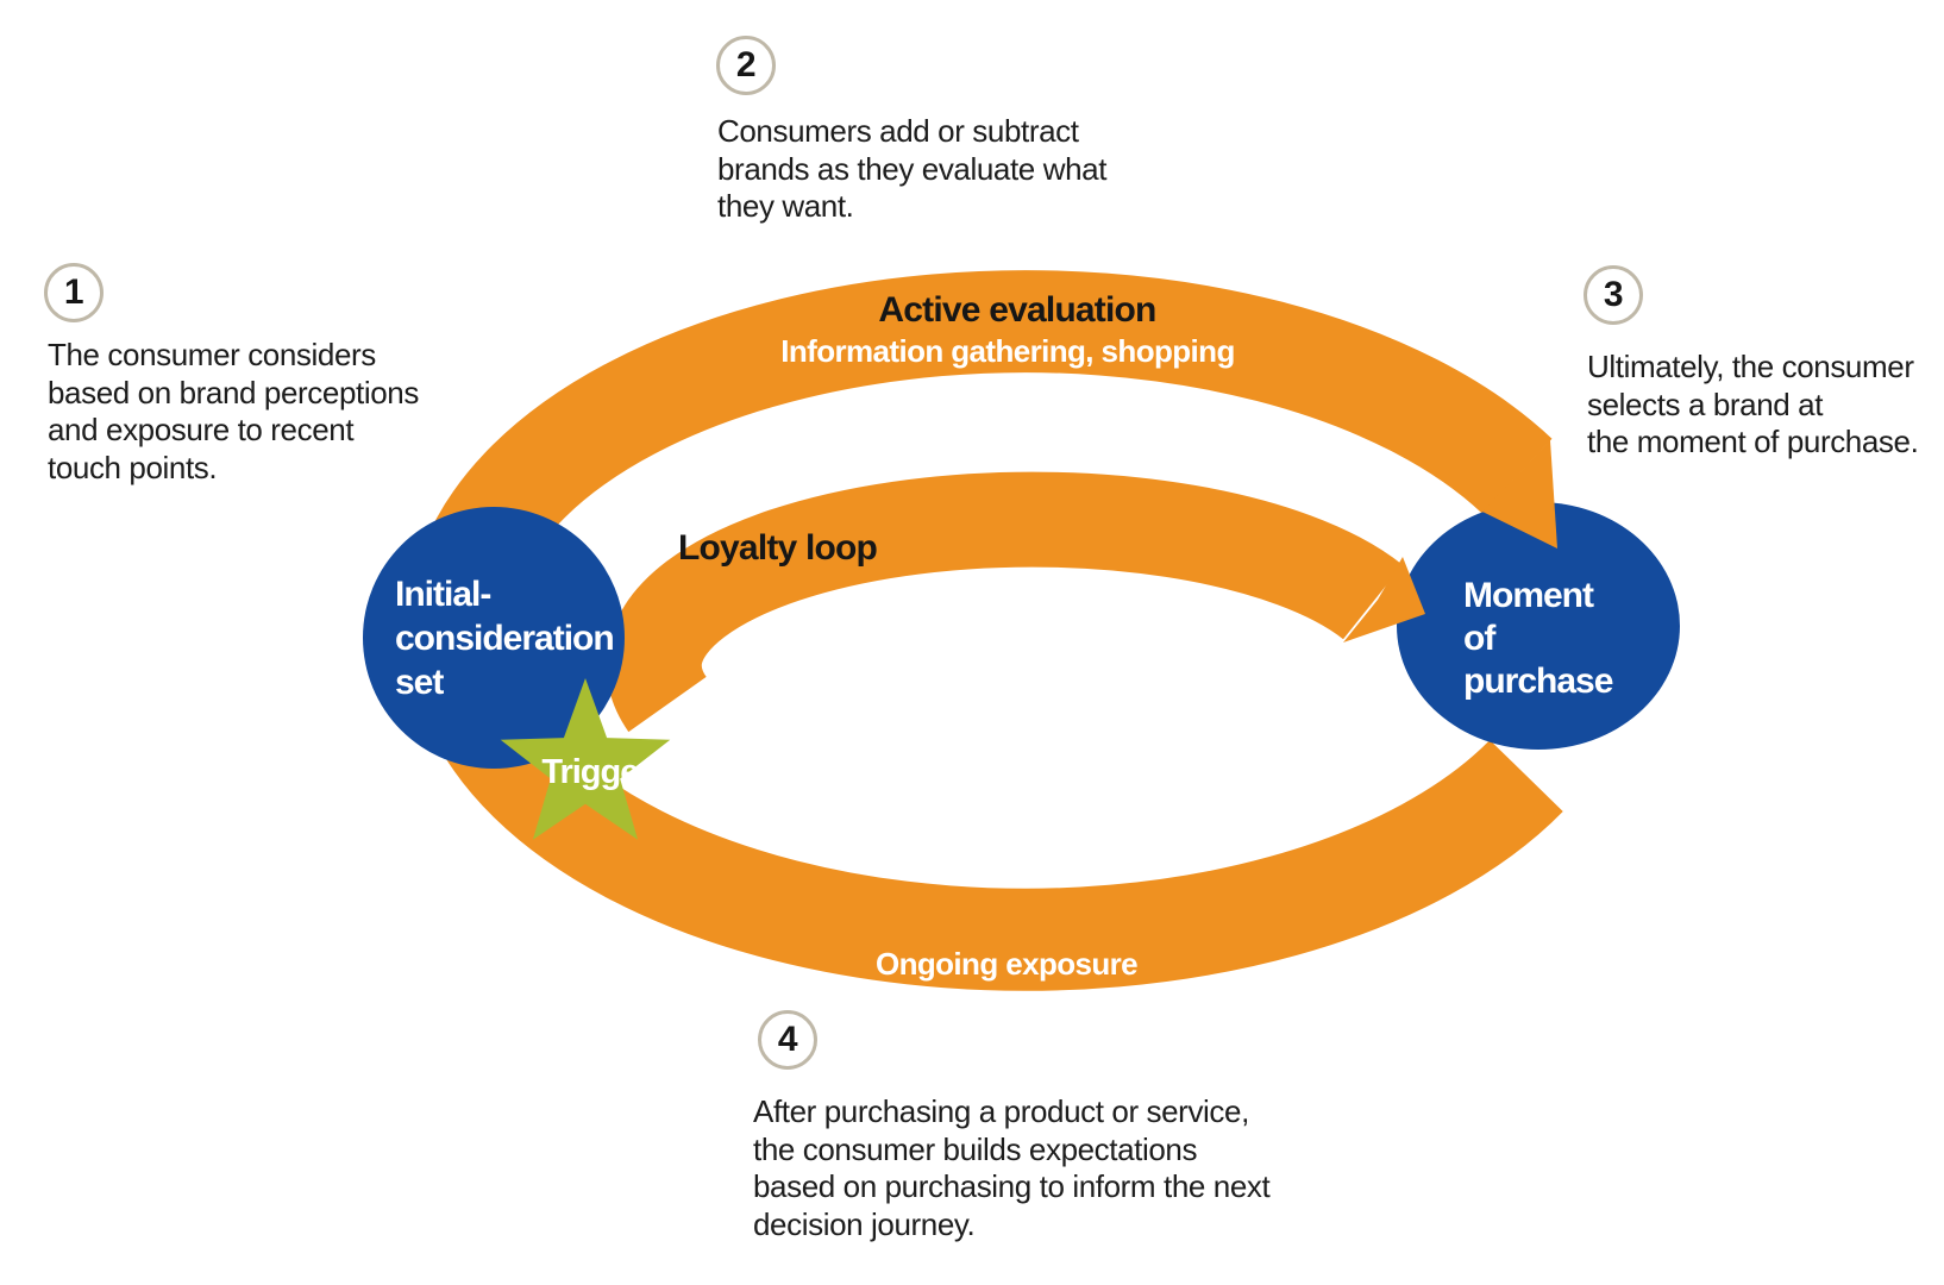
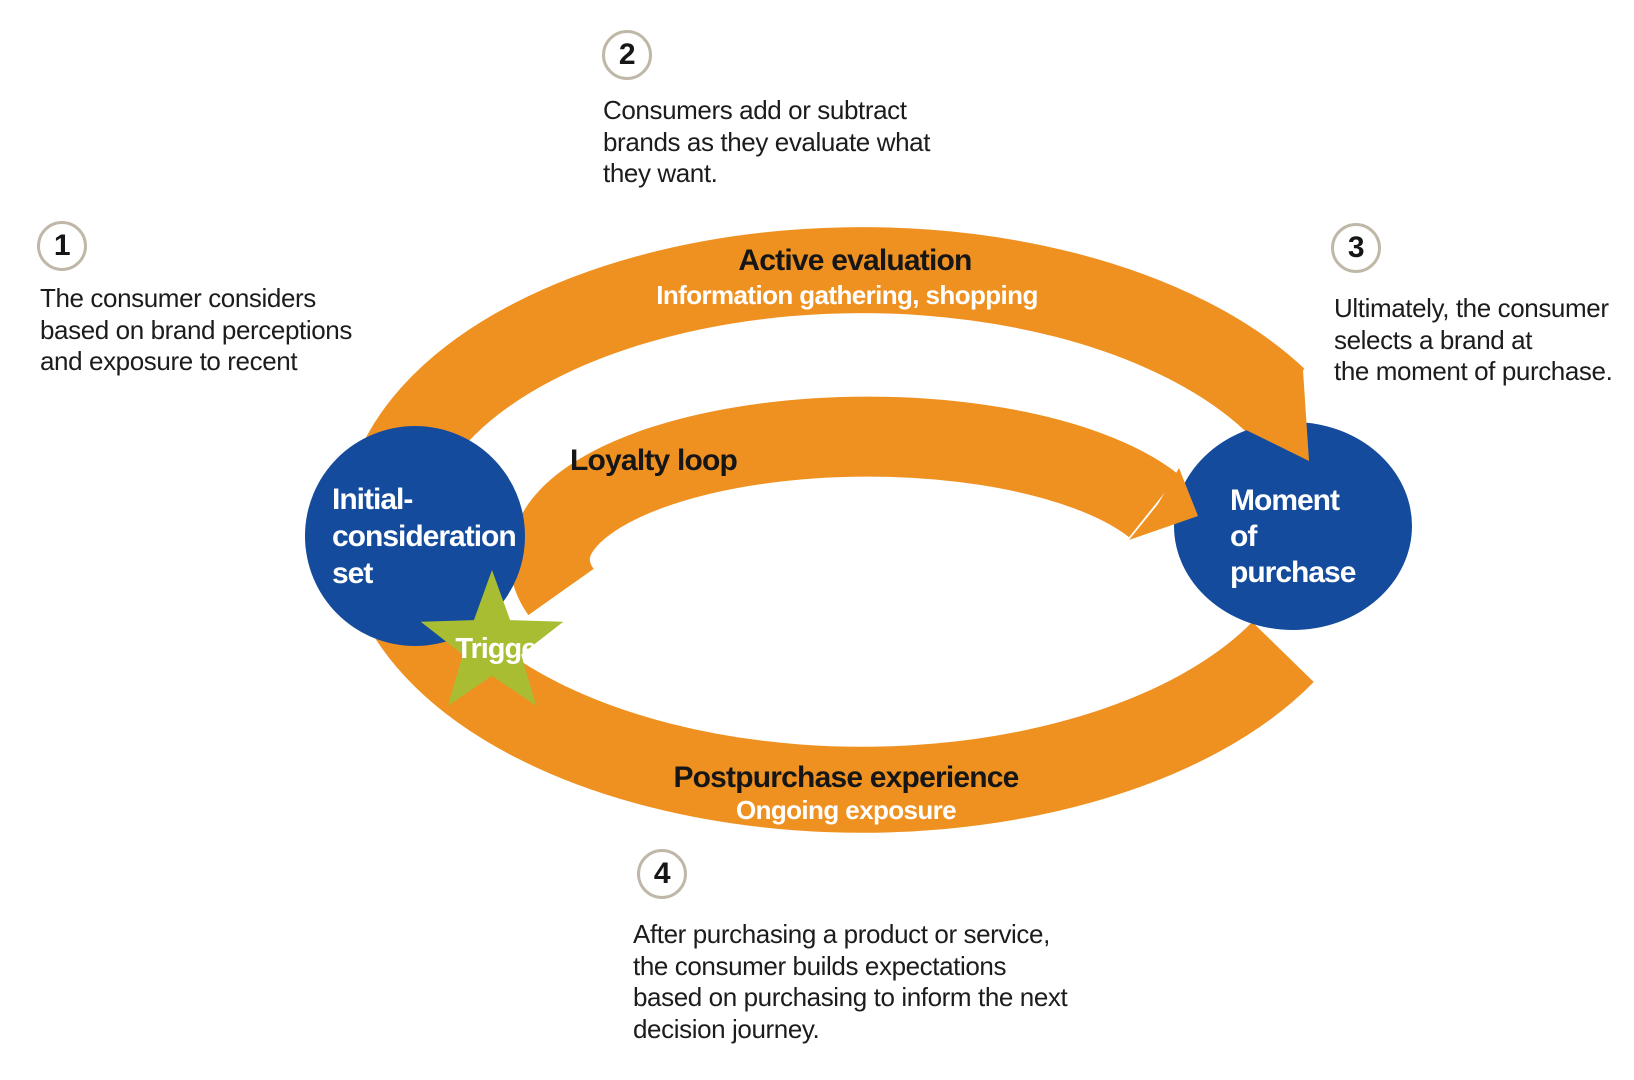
  Active evaluation
  Information gathering, shopping
  Loyalty loop
+ Postpurchase experience
  Ongoing exposure
  Initial-
  consideration
  set
  Moment
  of
  purchase
  Trigger
  1
  The consumer considers
  based on brand perceptions
  and exposure to recent
- touch points.
  2
  Consumers add or subtract
  brands as they evaluate what
  they want.
  3
  Ultimately, the consumer
  selects a brand at
  the moment of purchase.
  4
  After purchasing a product or service,
  the consumer builds expectations
  based on purchasing to inform the next
  decision journey.
